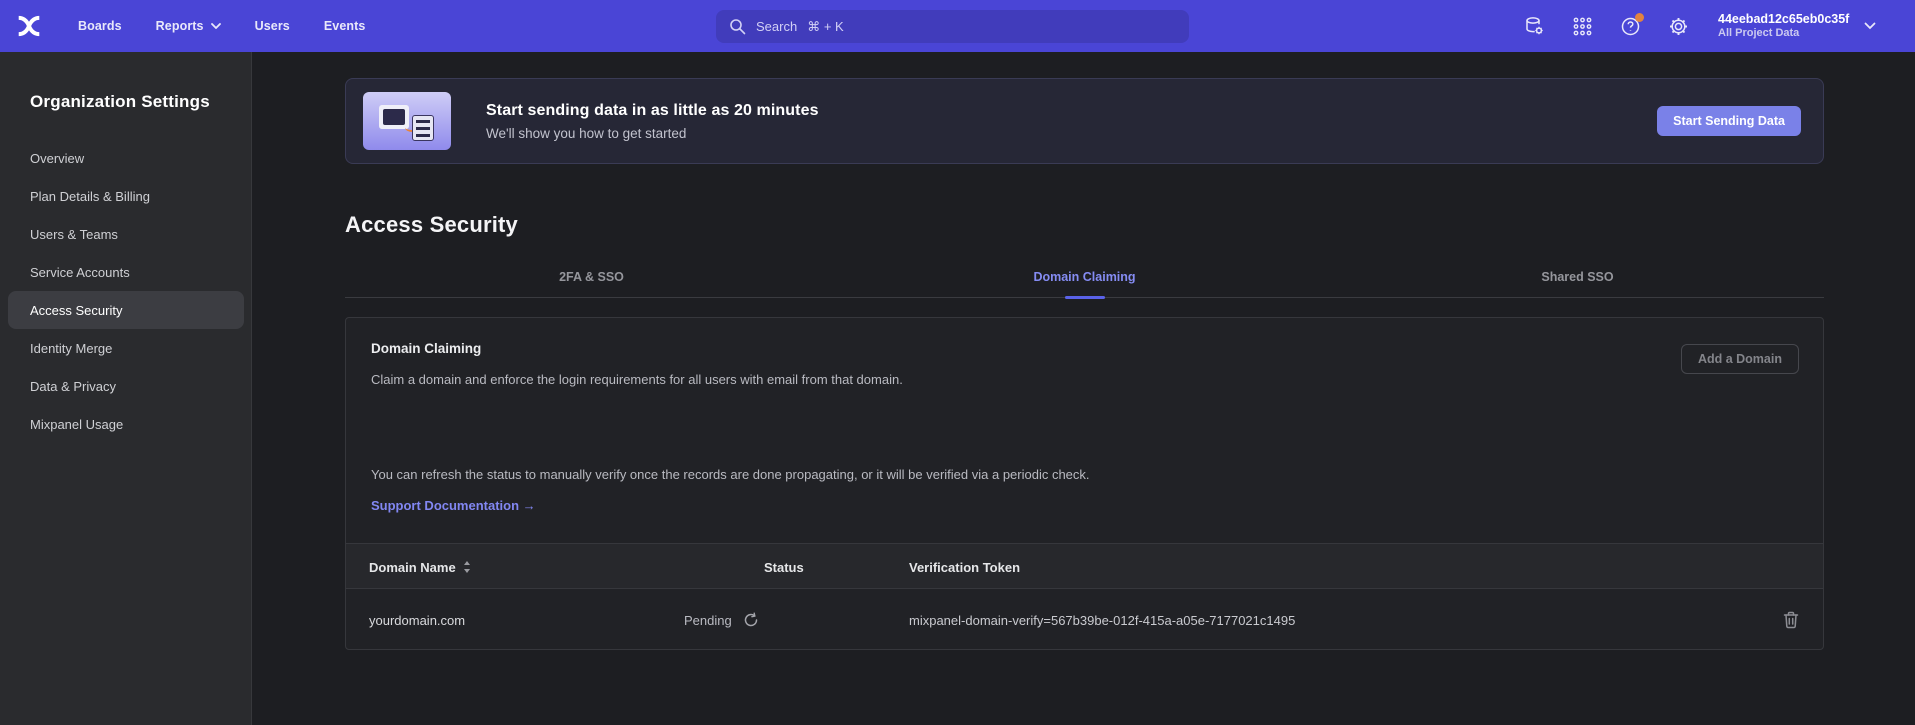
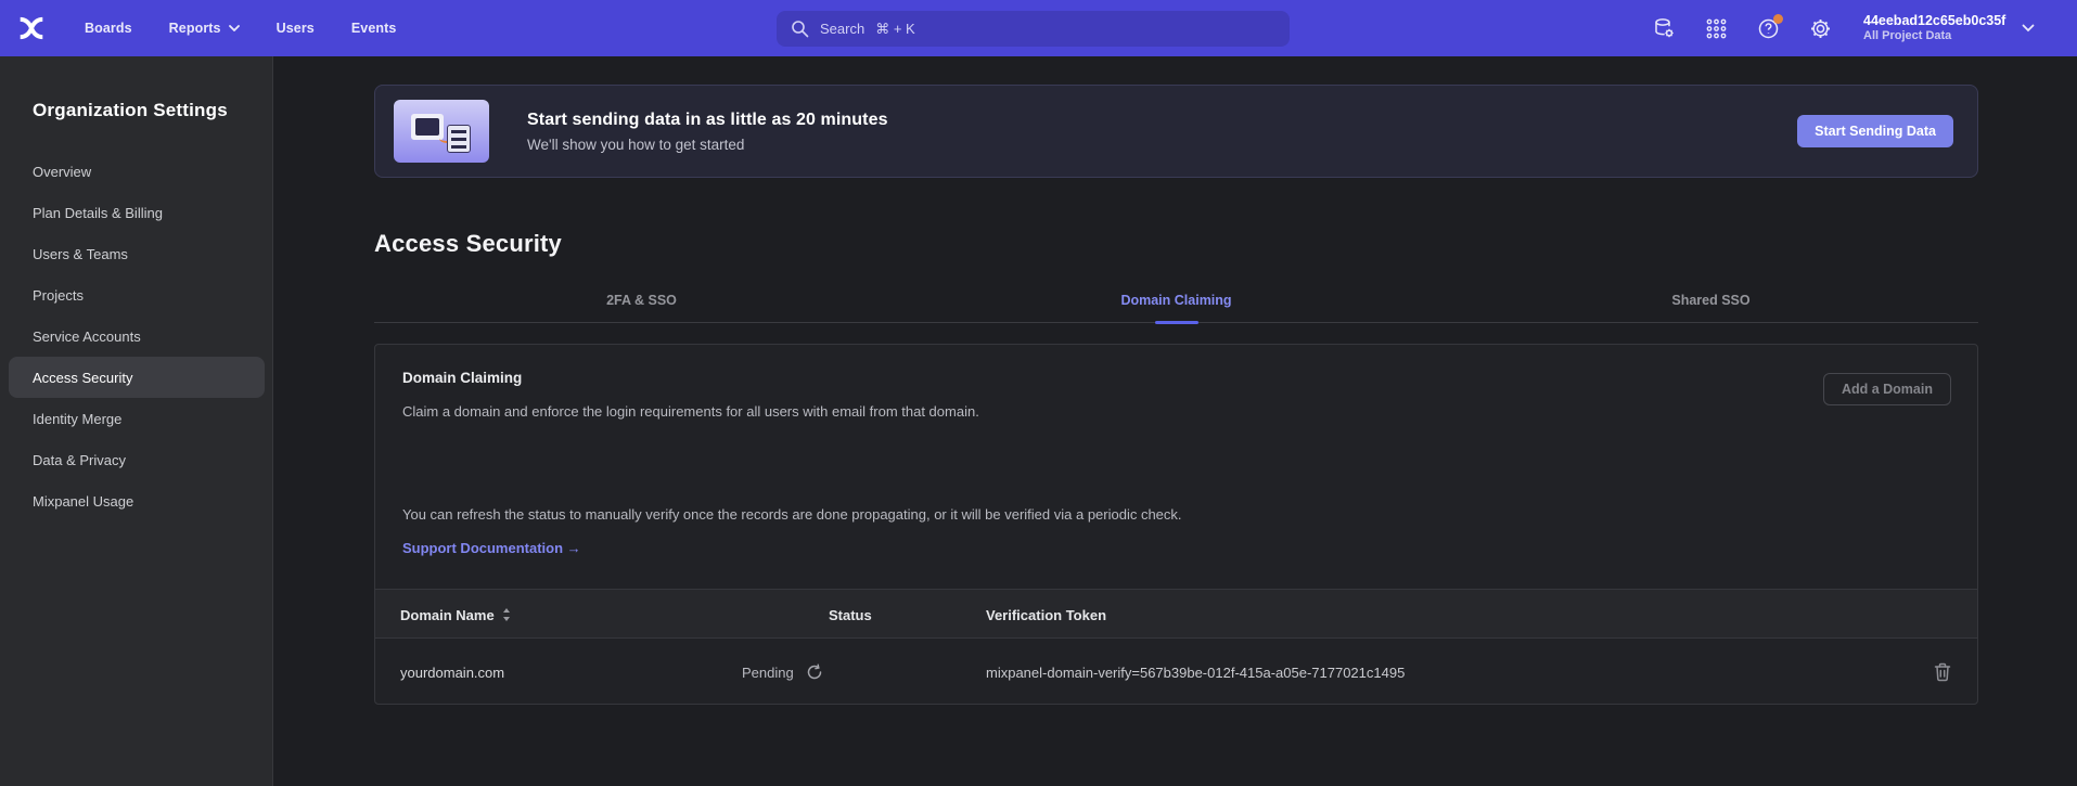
  Boards
  Reports
  Users
  Events
  Search
  ⌘ + K
  44eebad12c65eb0c35f
  All Project Data
  Organization Settings
  Overview
  Plan Details & Billing
  Users & Teams
+ Projects
  Service Accounts
  Access Security
  Identity Merge
  Data & Privacy
  Mixpanel Usage
  Start sending data in as little as 20 minutes
  We'll show you how to get started
  Start Sending Data
  Access Security
  2FA & SSO
  Domain Claiming
  Shared SSO
  Domain Claiming
  Add a Domain
  Claim a domain and enforce the login requirements for all users with email from that domain.
  You can refresh the status to manually verify once the records are done propagating, or it will be verified via a periodic check.
  Support Documentation →
  Domain Name
  Status
  Verification Token
  yourdomain.com
  Pending
  mixpanel-domain-verify=567b39be-012f-415a-a05e-7177021c1495
